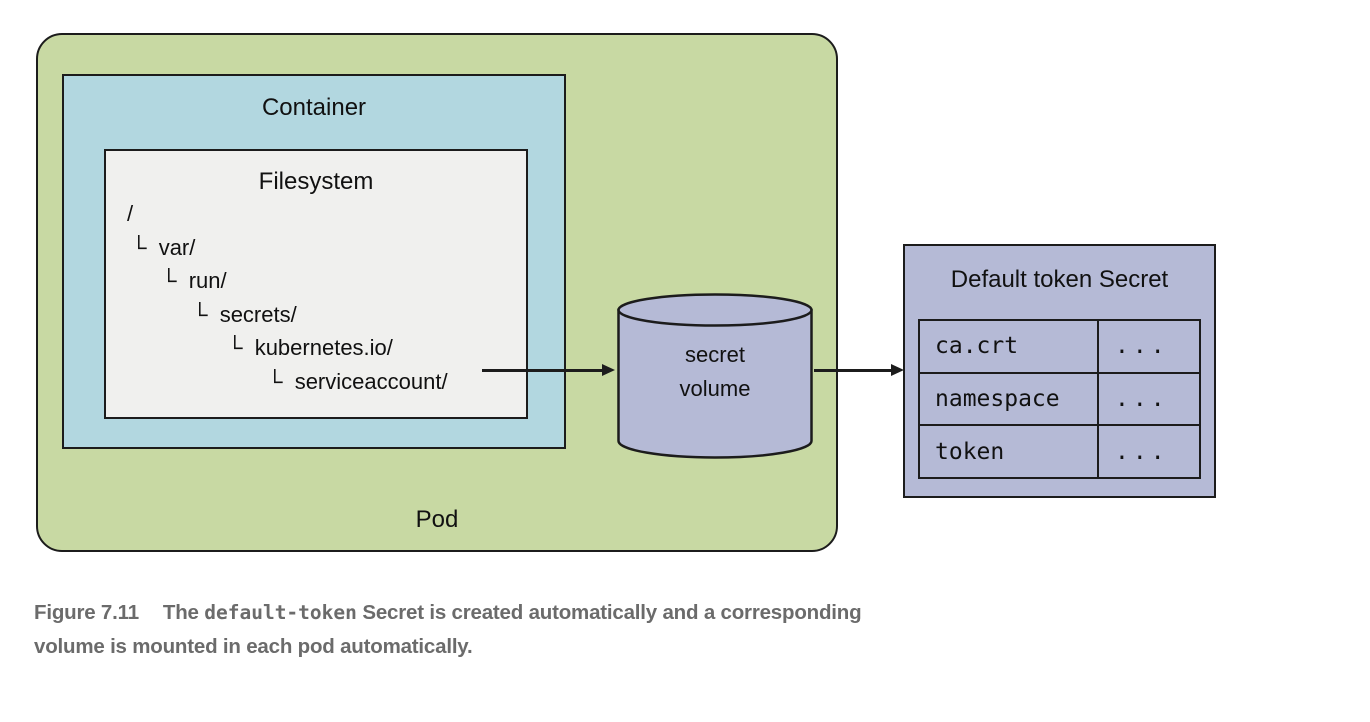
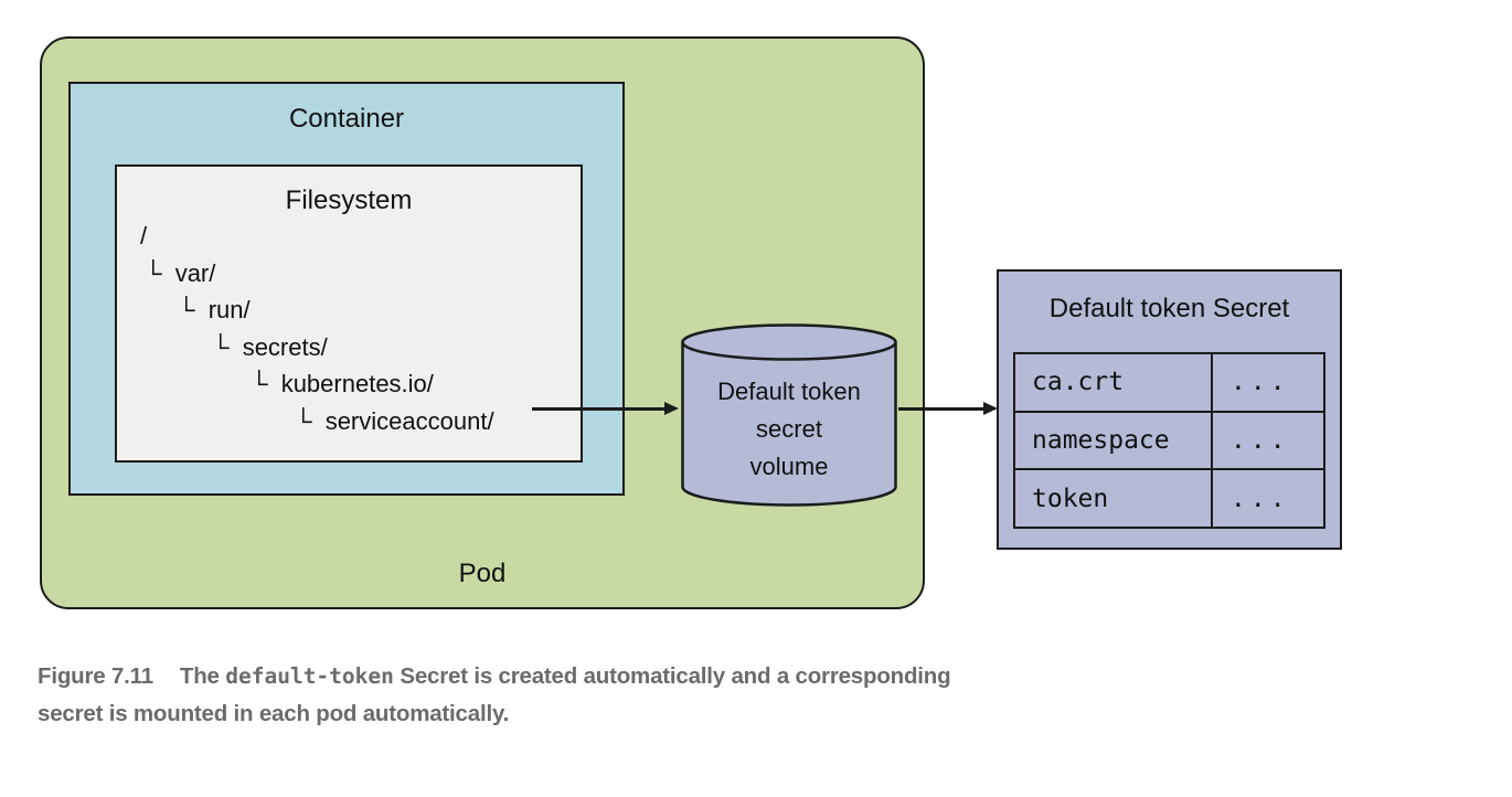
  Pod
  Container
  Filesystem
  /
  └ var/
  └ run/
  └ secrets/
  └ kubernetes.io/
  └ serviceaccount/
+ Default token
  secret
  volume
  Default token Secret
  ca.crt
  ...
  namespace
  ...
  token
  ...
  Figure 7.11 The default-token Secret is created automatically and a corresponding
- volume is mounted in each pod automatically.
+ secret is mounted in each pod automatically.
